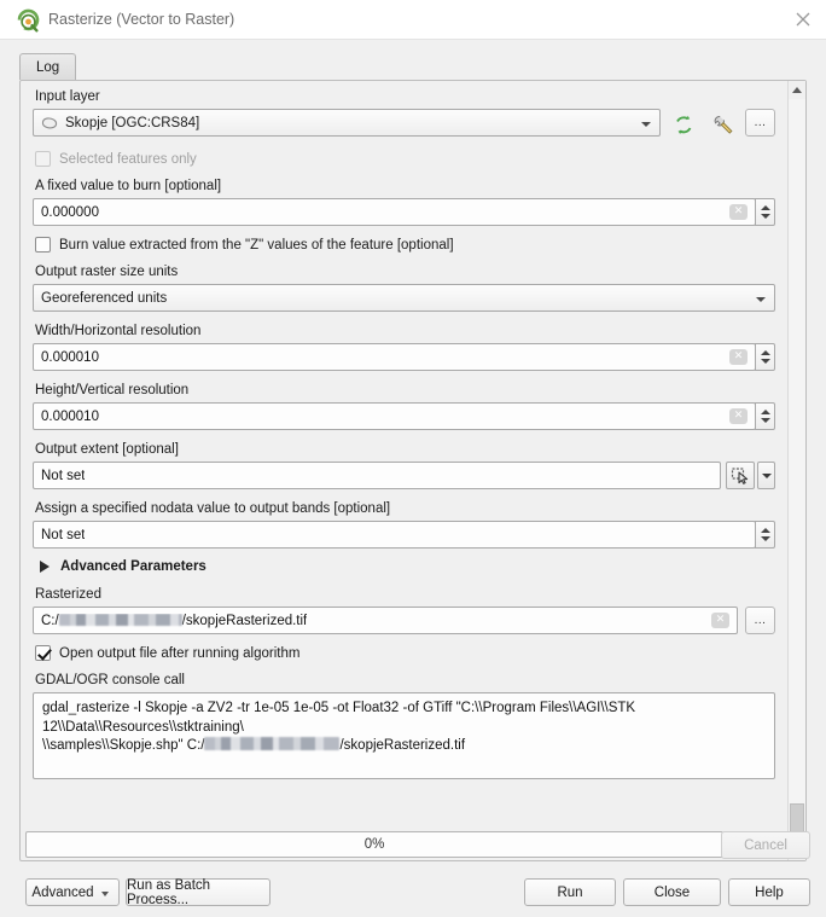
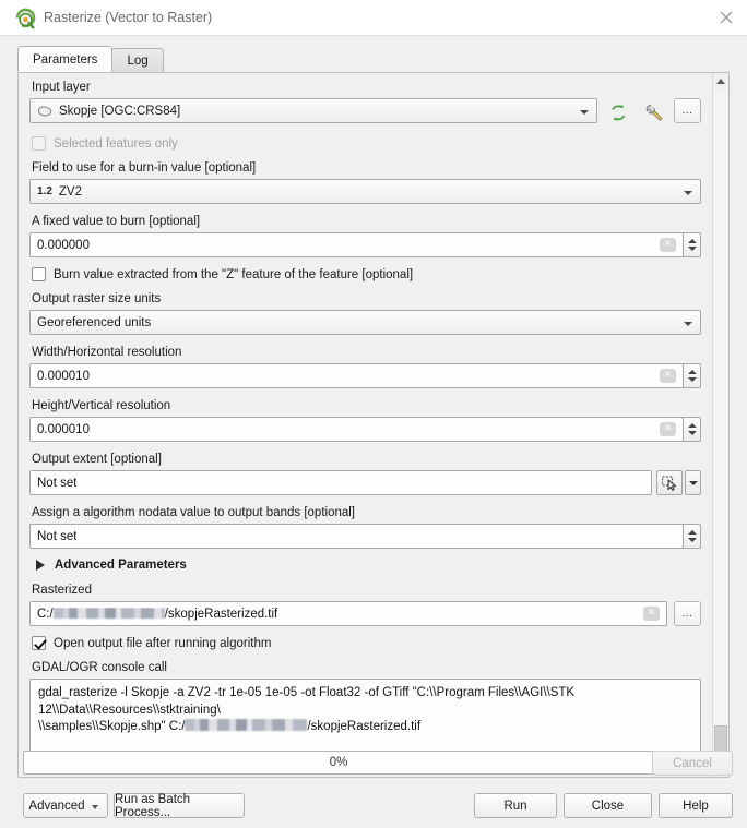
  Rasterize (Vector to Raster)
+ Parameters
  Log
  Input layer
  Skopje [OGC:CRS84]
  ...
  Selected features only
+ Field to use for a burn-in value [optional]
+ 1.2
+ ZV2
  A fixed value to burn [optional]
  0.000000
  ✕
- Burn value extracted from the "Z" values of the feature [optional]
+ Burn value extracted from the "Z" feature of the feature [optional]
  Output raster size units
  Georeferenced units
  Width/Horizontal resolution
  0.000010
  ✕
  Height/Vertical resolution
  0.000010
  ✕
  Output extent [optional]
  Not set
- Assign a specified nodata value to output bands [optional]
+ Assign a algorithm nodata value to output bands [optional]
  Not set
  Advanced Parameters
  Rasterized
  C:/ /skopjeRasterized.tif
  ✕
  ...
  Open output file after running algorithm
  GDAL/OGR console call
  gdal_rasterize -l Skopje -a ZV2 -tr 1e-05 1e-05 -ot Float32 -of GTiff "C:\\Program Files\\AGI\\STK 12\\Data\\Resources\\stktraining\
  \\samples\\Skopje.shp" C:/ /skopjeRasterized.tif
  0%
  Cancel
  Advanced
  Run as Batch Process...
  Run
  Close
  Help
